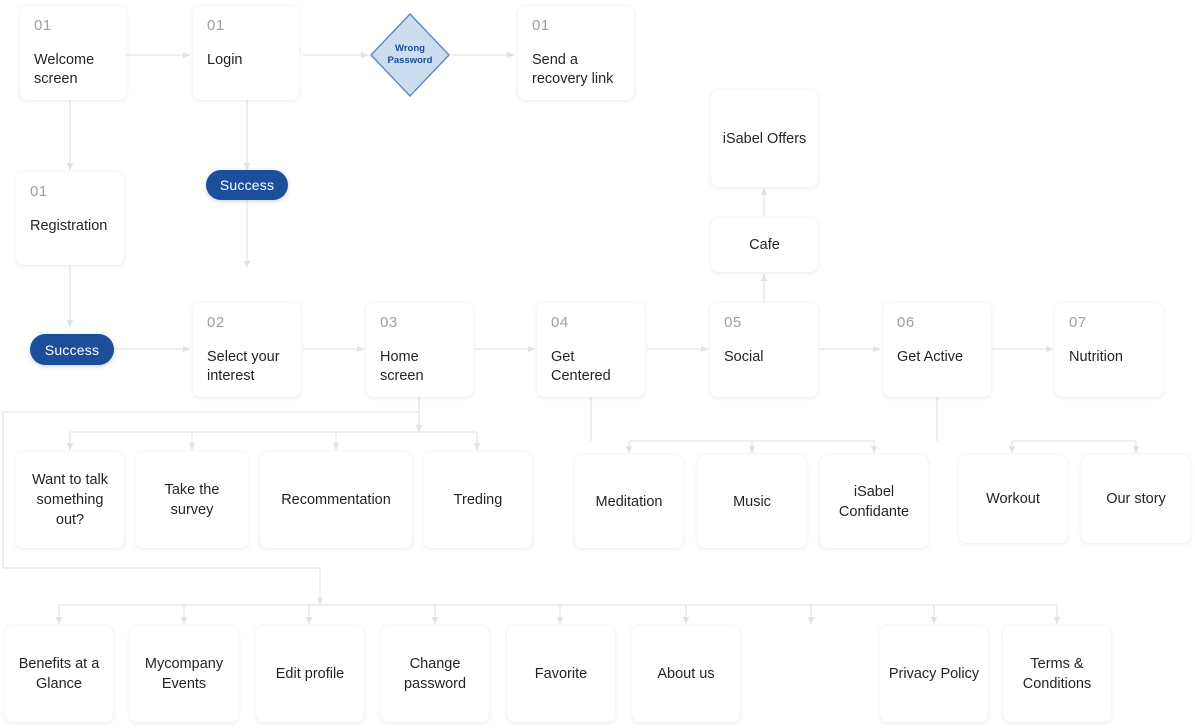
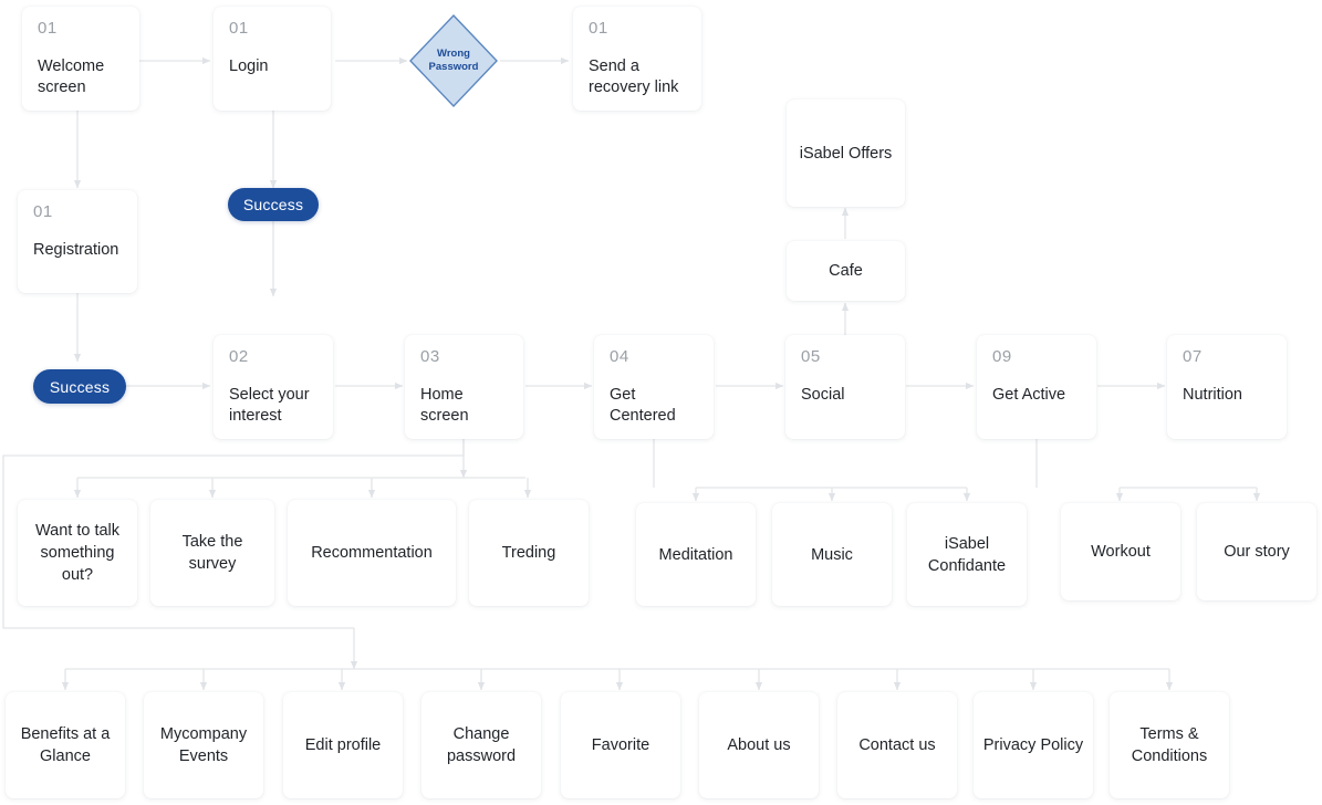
  01
  Welcome screen
  01
  Login
  Wrong
  Password
  01
  Send a recovery link
  01
  Registration
  Success
  Success
  02
  Select your interest
  03
  Home screen
  04
  Get Centered
  05
  Social
- 06
+ 09
  Get Active
  07
  Nutrition
  iSabel Offers
  Cafe
  Want to talk something out?
  Take the survey
  Recommentation
  Treding
  Meditation
  Music
  iSabel Confidante
  Workout
  Our story
  Benefits at a Glance
  Mycompany Events
  Edit profile
  Change password
  Favorite
  About us
+ Contact us
  Privacy Policy
  Terms & Conditions
